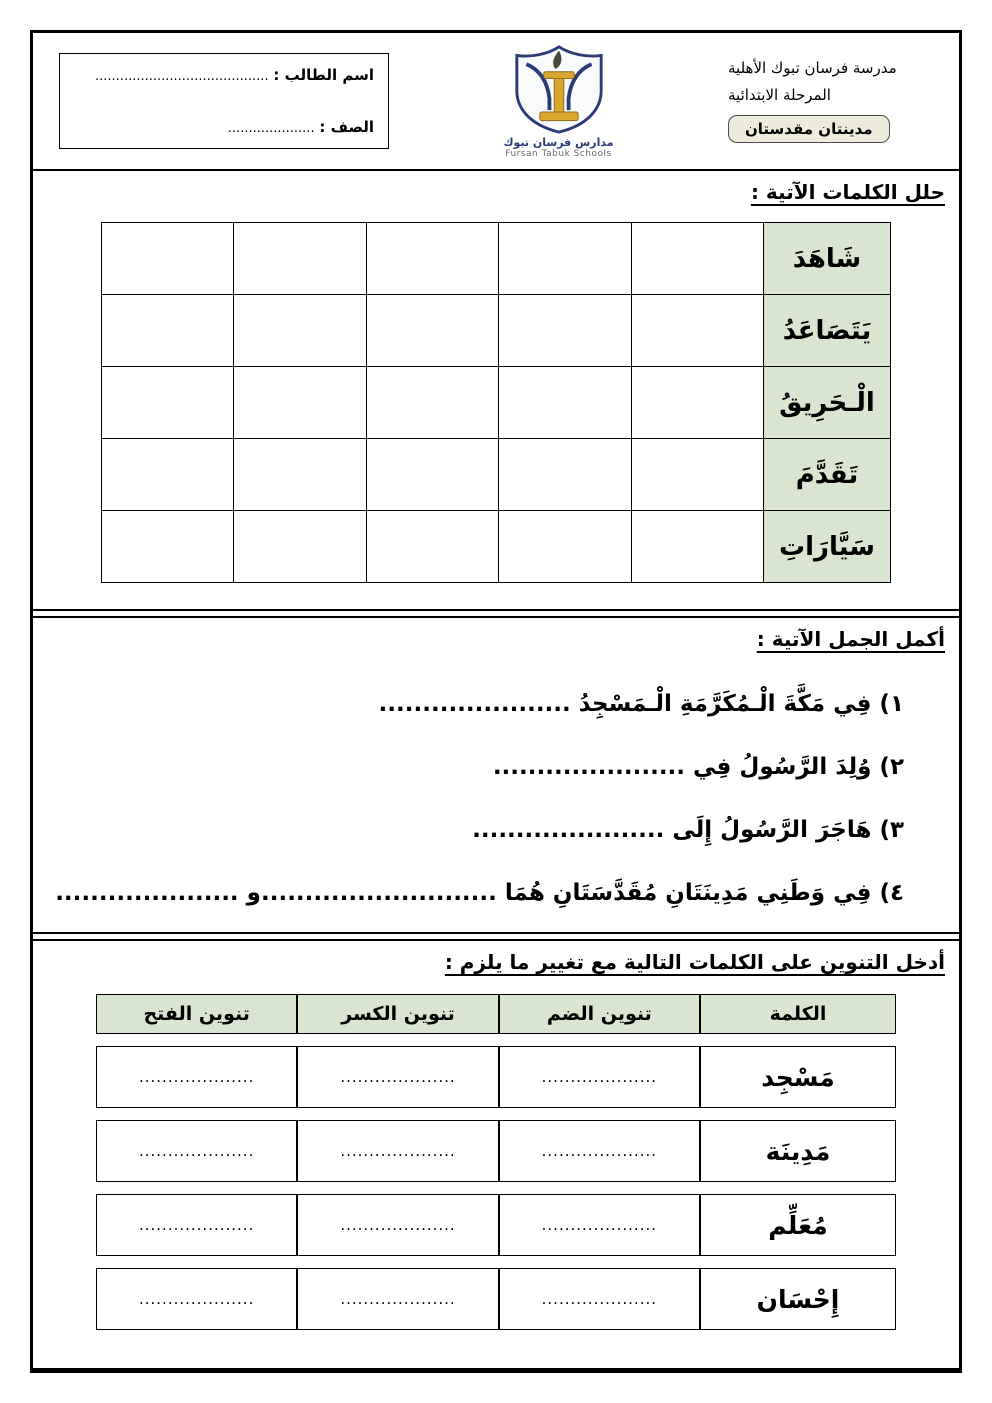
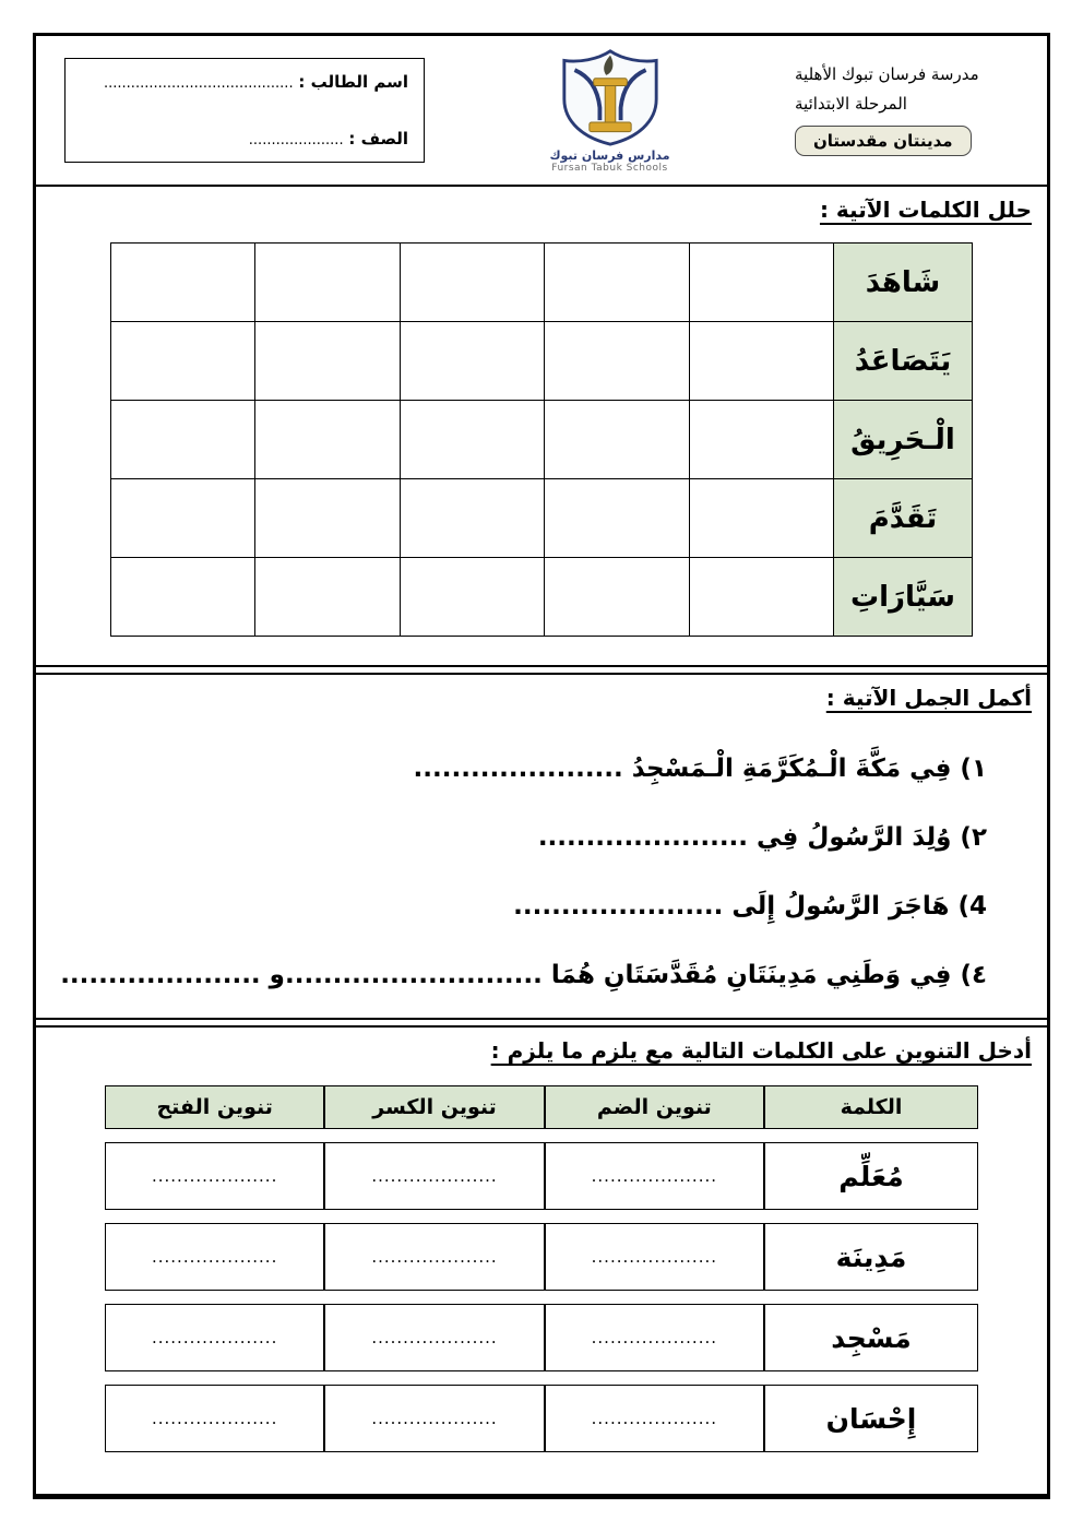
  اسم الطالب : ..........................................
  الصف : .....................
  مدارس فرسان تبوك
  Fursan Tabuk Schools
  مدرسة فرسان تبوك الأهلية
  المرحلة الابتدائية
  مدينتان مقدستان
  حلل الكلمات الآتية :
  شَاهَدَ
  يَتَصَاعَدُ
  الْـحَرِيقُ
  تَقَدَّمَ
  سَيَّارَاتِ
  أكمل الجمل الآتية :
  ١) فِي مَكَّةَ الْـمُكَرَّمَةِ الْـمَسْجِدُ ......................
  ٢) وُلِدَ الرَّسُولُ فِي ......................
- ٣) هَاجَرَ الرَّسُولُ إِلَى ......................
+ 4) هَاجَرَ الرَّسُولُ إِلَى ......................
  ٤) فِي وَطَنِي مَدِينَتَانِ مُقَدَّسَتَانِ هُمَا ...........................و .....................
- أدخل التنوين على الكلمات التالية مع تغيير ما يلزم :
+ أدخل التنوين على الكلمات التالية مع يلزم ما يلزم :
  الكلمة	تنوين الضم	تنوين الكسر	تنوين الفتح
- مَسْجِد	....................	....................	....................
+ مُعَلِّم	....................	....................	....................
  مَدِينَة	....................	....................	....................
- مُعَلِّم	....................	....................	....................
+ مَسْجِد	....................	....................	....................
  إِحْسَان	....................	....................	....................
